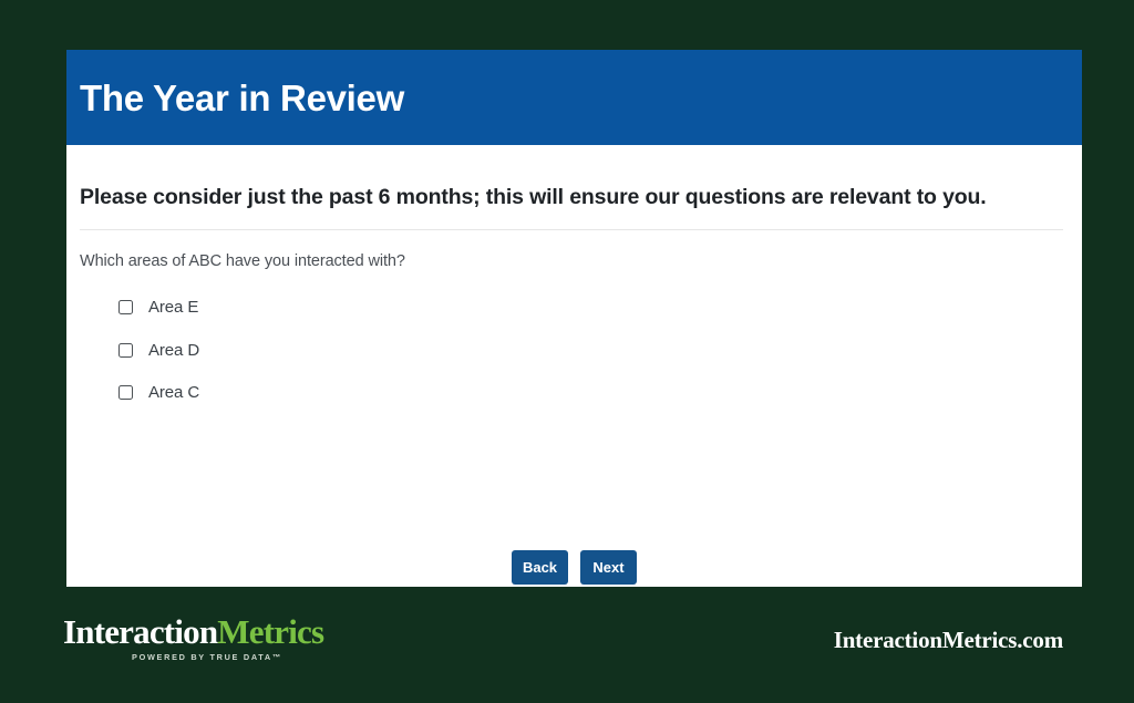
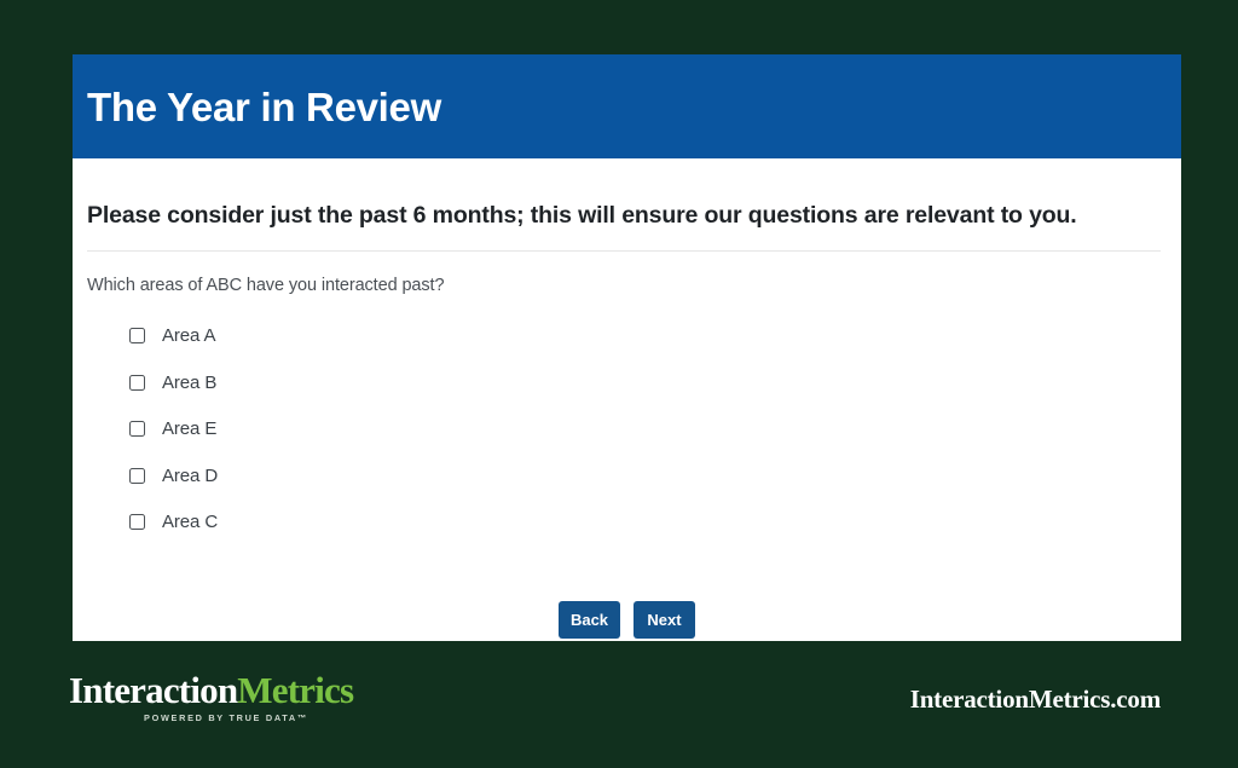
  The Year in Review
  Please consider just the past 6 months; this will ensure our questions are relevant to you.
- Which areas of ABC have you interacted with?
+ Which areas of ABC have you interacted past?
+ Area A
+ Area B
  Area E
  Area D
  Area C
  Back
  Next
  InteractionMetrics
  POWERED BY TRUE DATA™
  InteractionMetrics.com
